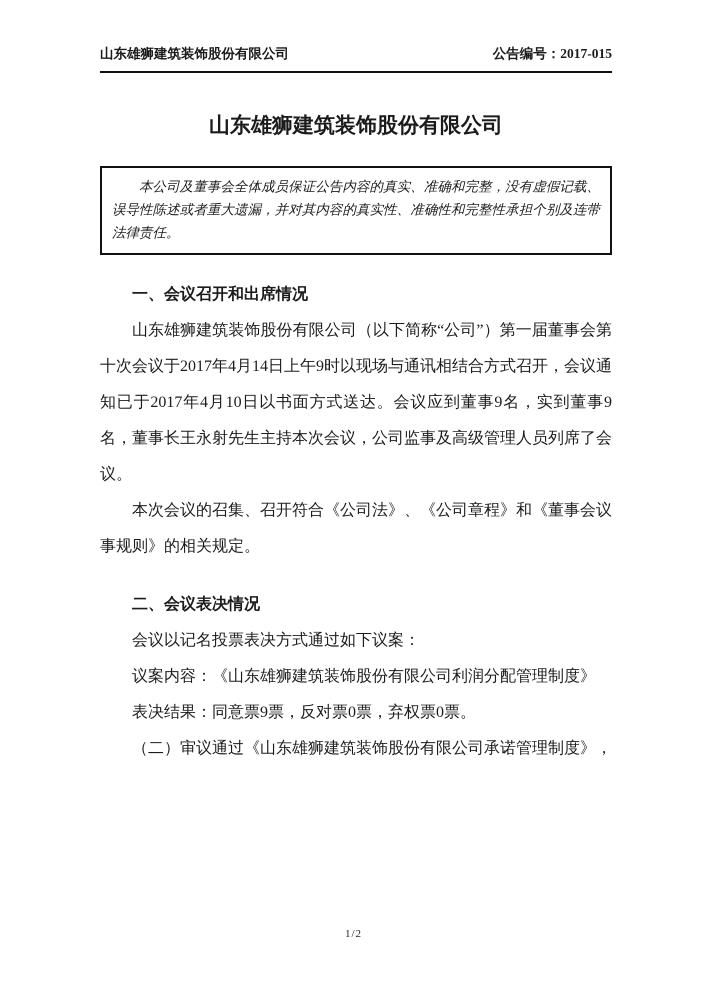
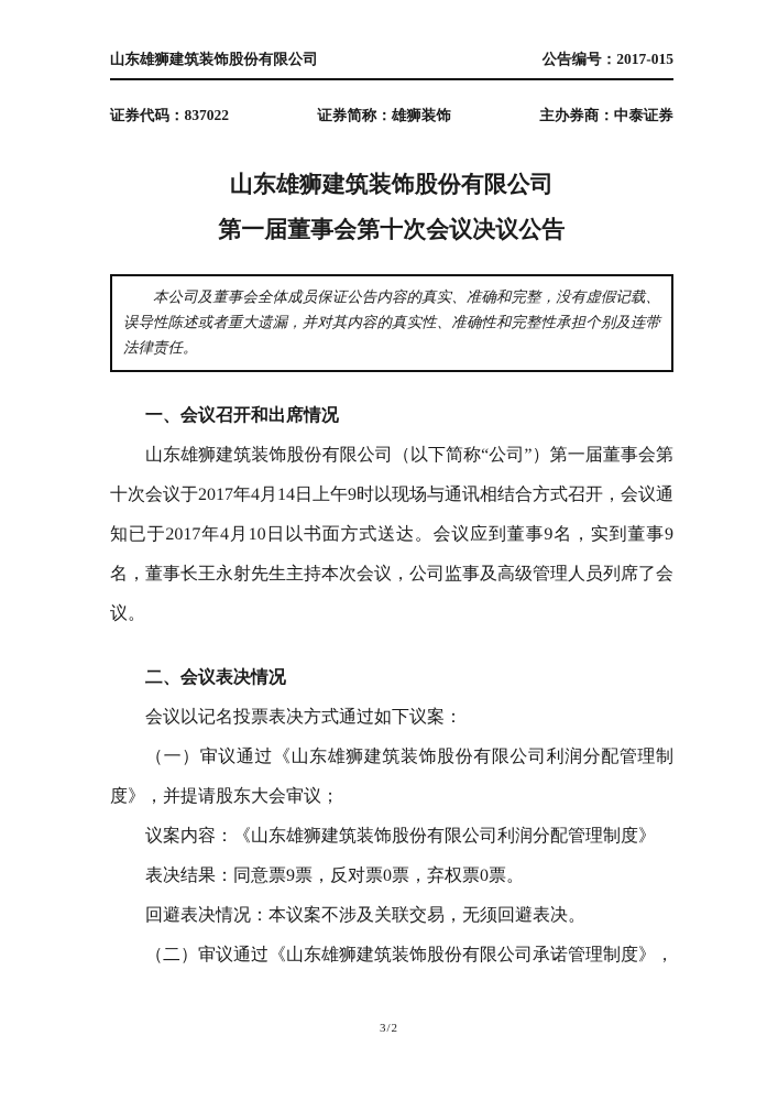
  山东雄狮建筑装饰股份有限公司
  公告编号：2017-015
+ 证券代码：837022
+ 证券简称：雄狮装饰
+ 主办券商：中泰证券
  山东雄狮建筑装饰股份有限公司
+ 第一届董事会第十次会议决议公告
  本公司及董事会全体成员保证公告内容的真实、准确和完整，没有虚假记载、误导性陈述或者重大遗漏，并对其内容的真实性、准确性和完整性承担个别及连带法律责任。
  一、会议召开和出席情况
  山东雄狮建筑装饰股份有限公司（以下简称“公司”）第一届董事会第十次会议于2017年4月14日上午9时以现场与通讯相结合方式召开，会议通知已于2017年4月10日以书面方式送达。会议应到董事9名，实到董事9名，董事长王永射先生主持本次会议，公司监事及高级管理人员列席了会议。
- 本次会议的召集、召开符合《公司法》、《公司章程》和《董事会议事规则》的相关规定。
  二、会议表决情况
  会议以记名投票表决方式通过如下议案：
+ （一）审议通过《山东雄狮建筑装饰股份有限公司利润分配管理制度》，并提请股东大会审议；
  议案内容：《山东雄狮建筑装饰股份有限公司利润分配管理制度》
  表决结果：同意票9票，反对票0票，弃权票0票。
+ 回避表决情况：本议案不涉及关联交易，无须回避表决。
  （二）审议通过《山东雄狮建筑装饰股份有限公司承诺管理制度》，
- 1/2
+ 3/2
